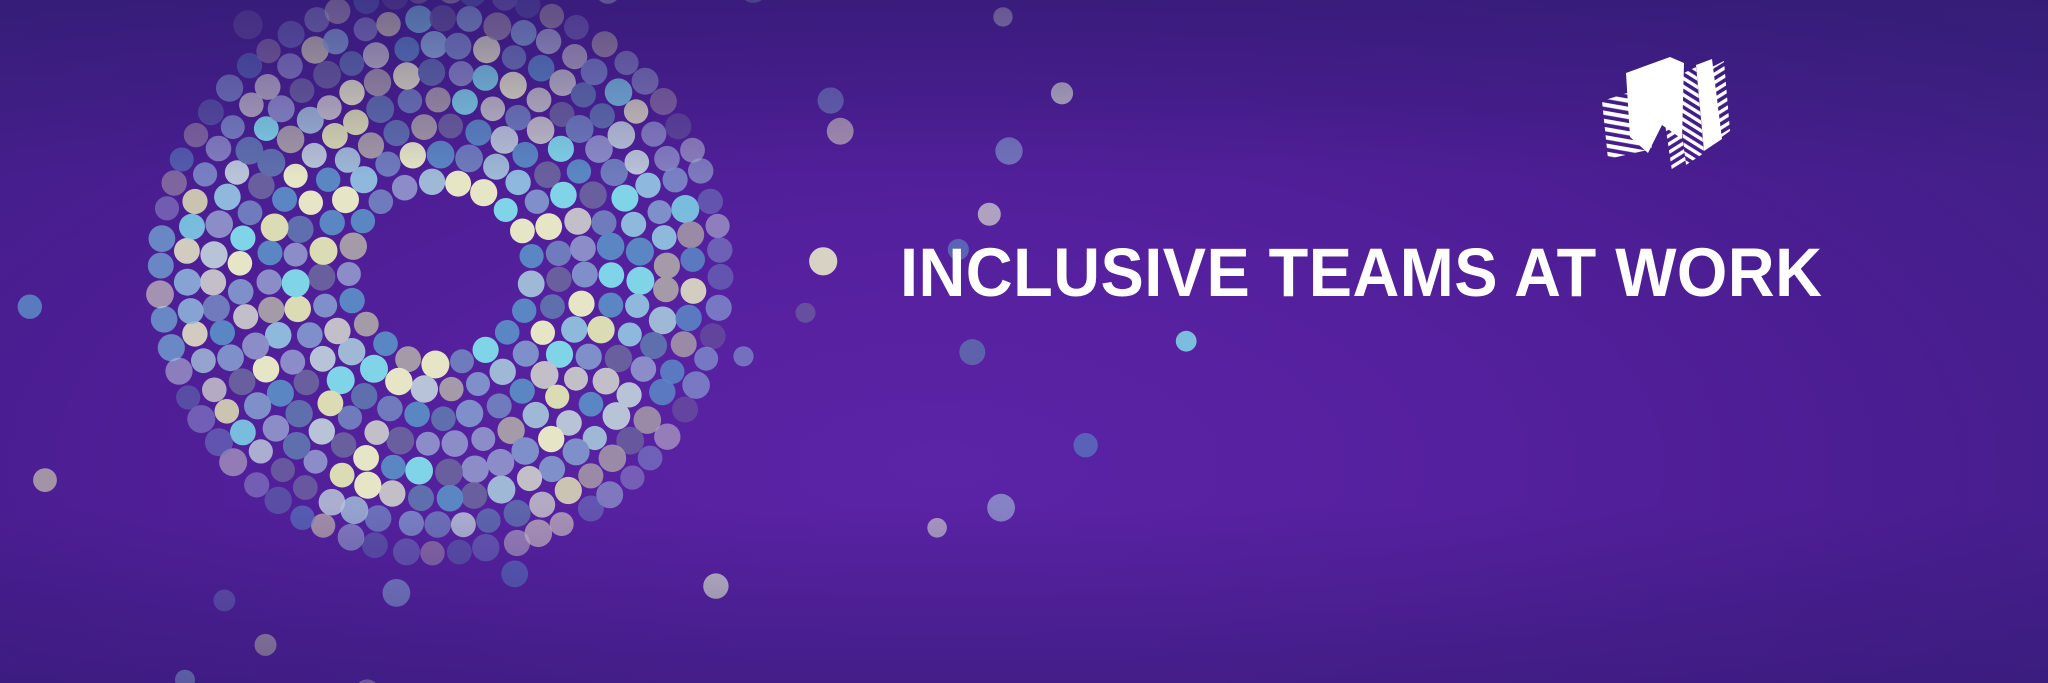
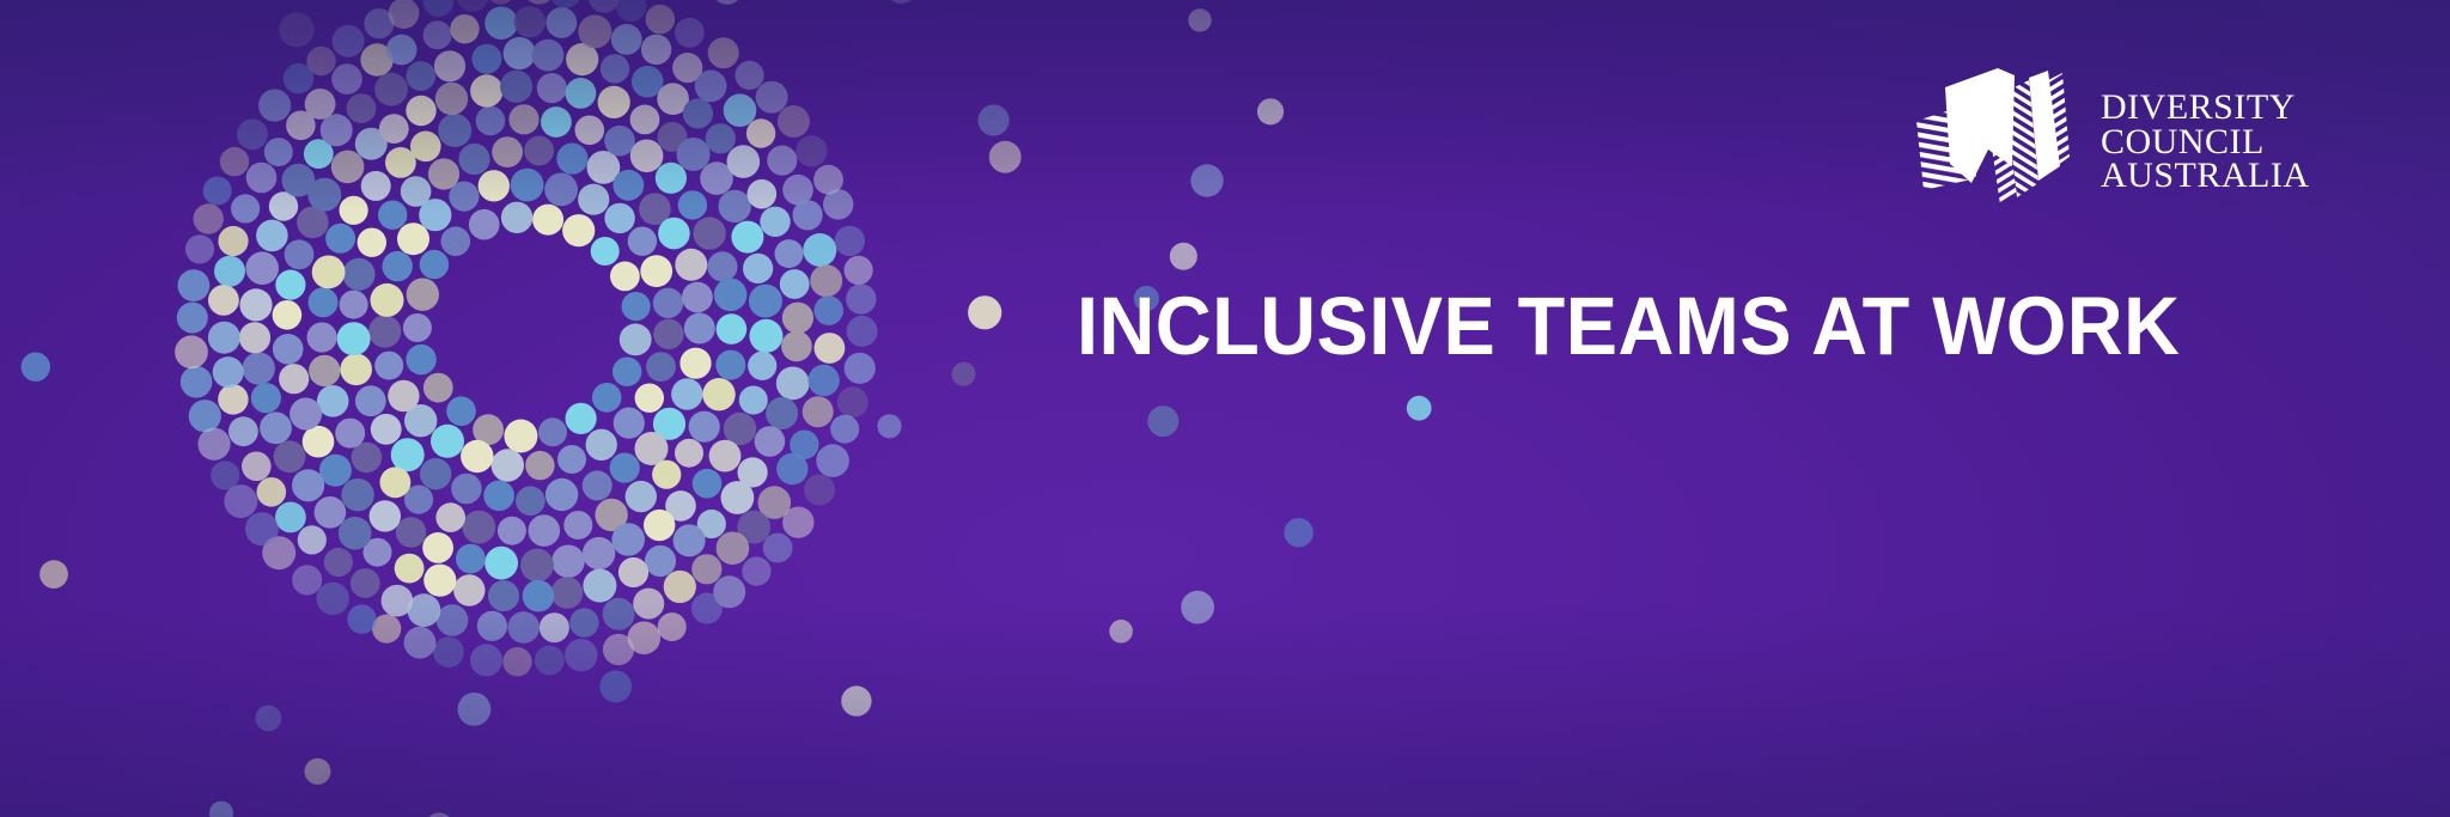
+ DIVERSITY
+ COUNCIL
+ AUSTRALIA
  INCLUSIVE TEAMS AT WORK
